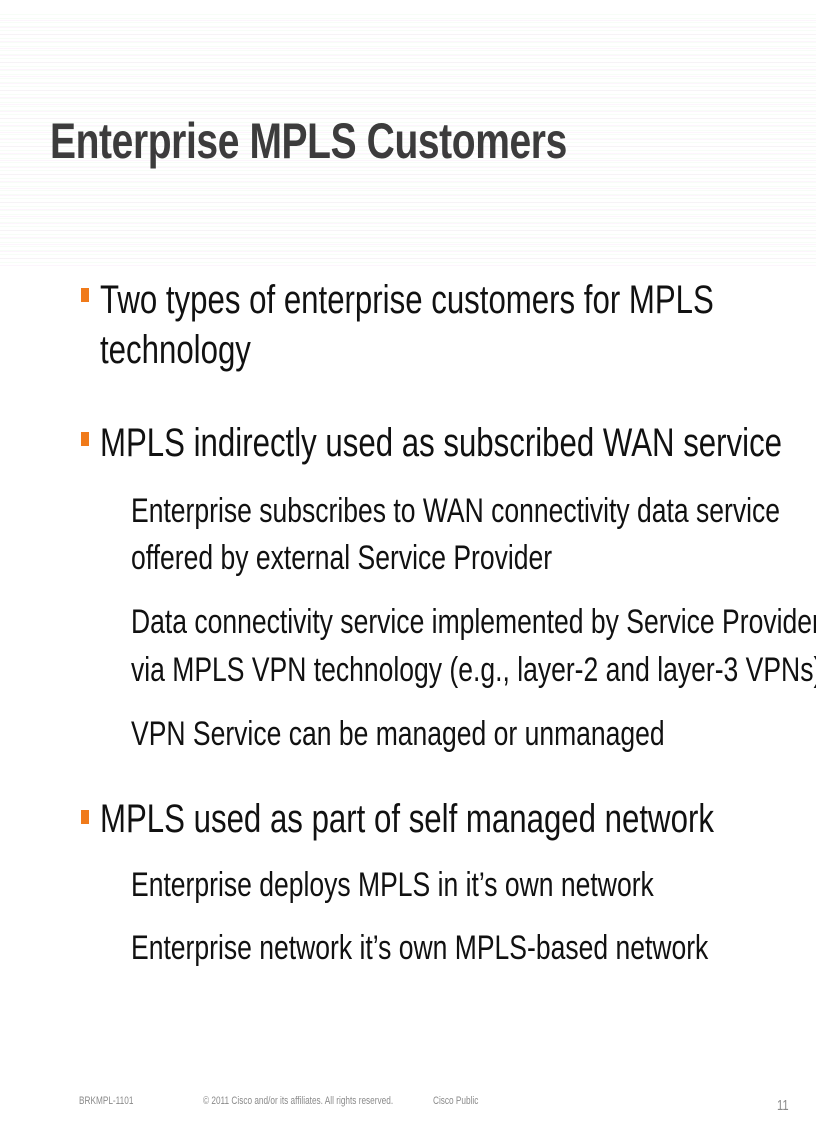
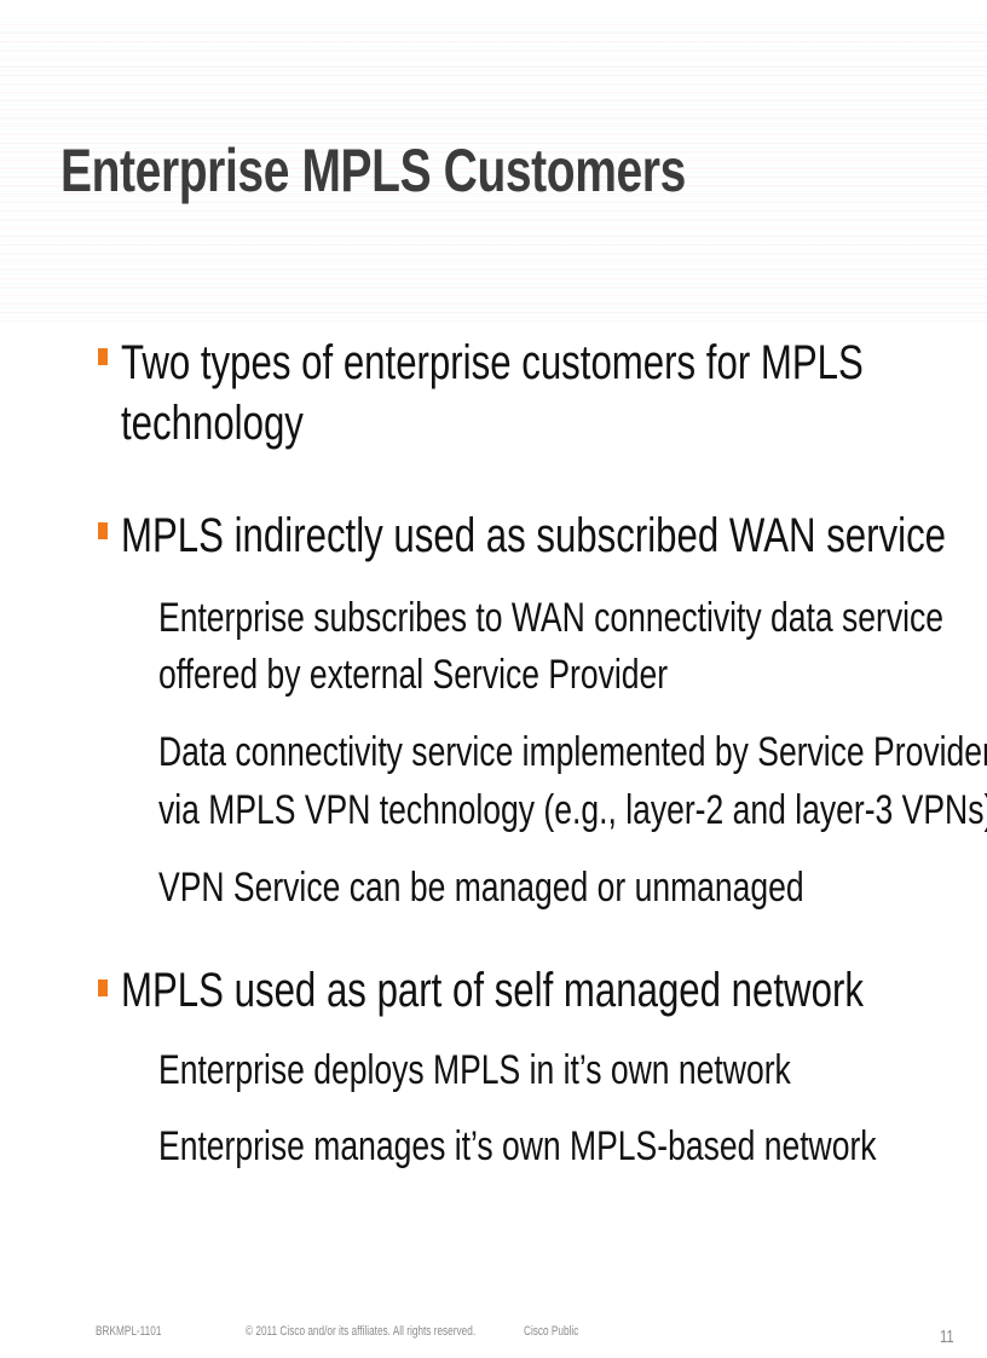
  Enterprise MPLS Customers
  Two types of enterprise customers for MPLS
  technology
  MPLS indirectly used as subscribed WAN service
  Enterprise subscribes to WAN connectivity data service
  offered by external Service Provider
  Data connectivity service implemented by Service Provide
  via MPLS VPN technology (e.g., layer-2 and layer-3 VPNs
  VPN Service can be managed or unmanaged
  MPLS used as part of self managed network
  Enterprise deploys MPLS in it’s own network
- Enterprise network it’s own MPLS-based network
+ Enterprise manages it’s own MPLS-based network
  BRKMPL-1101
  © 2011 Cisco and/or its affiliates. All rights reserved.
  Cisco Public
  11
